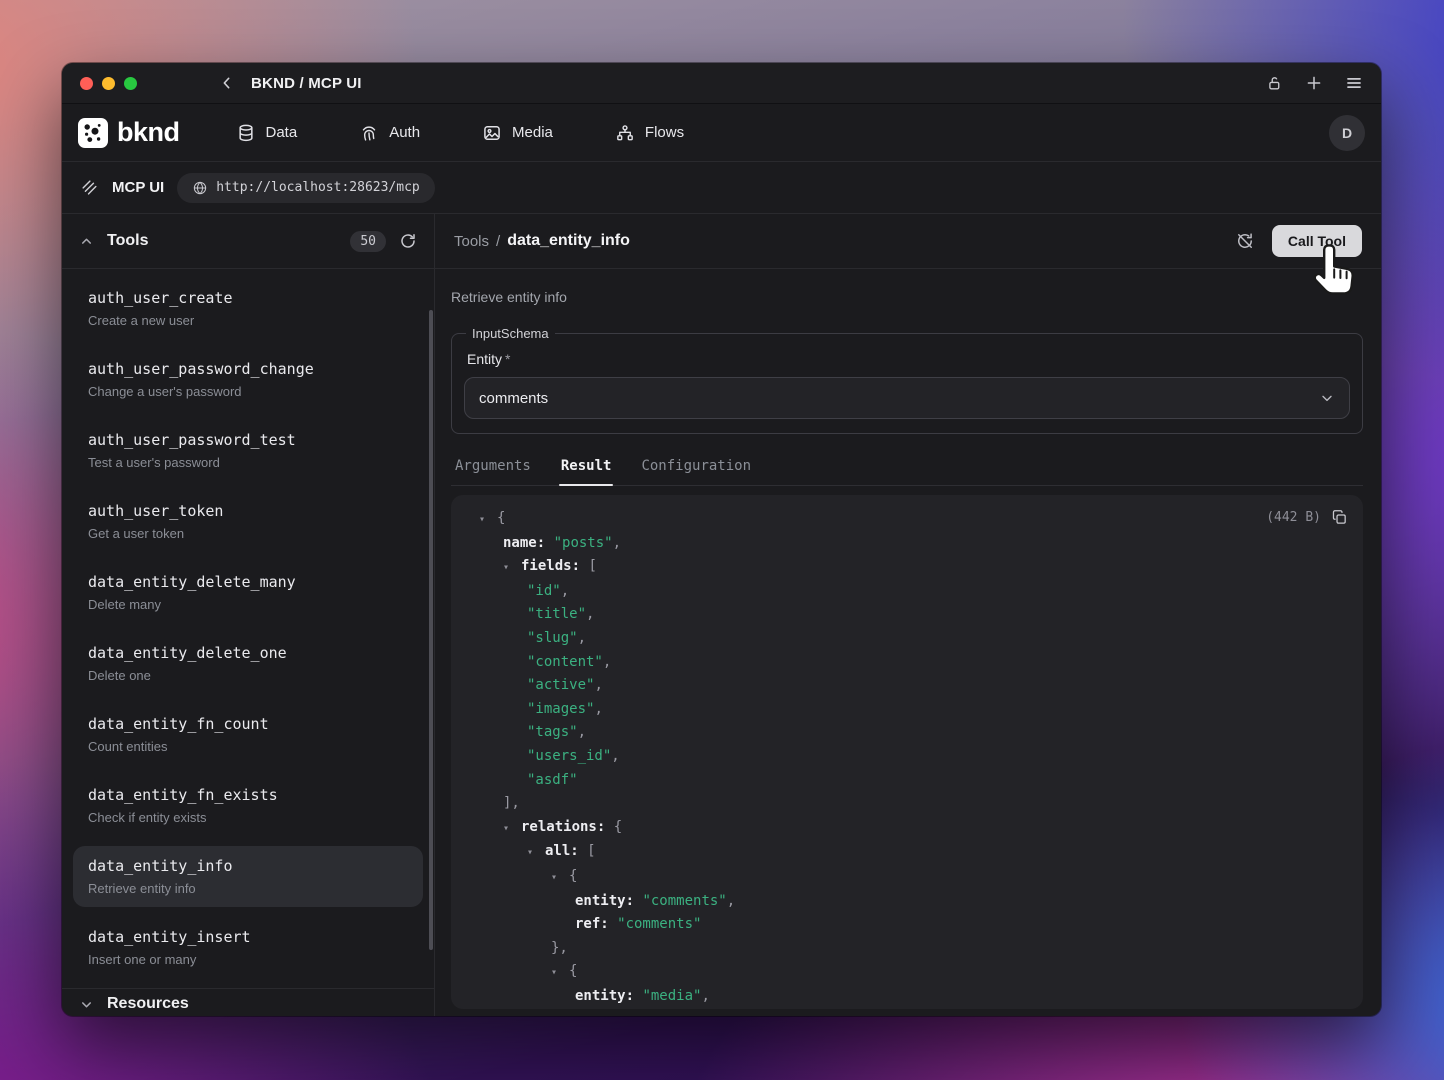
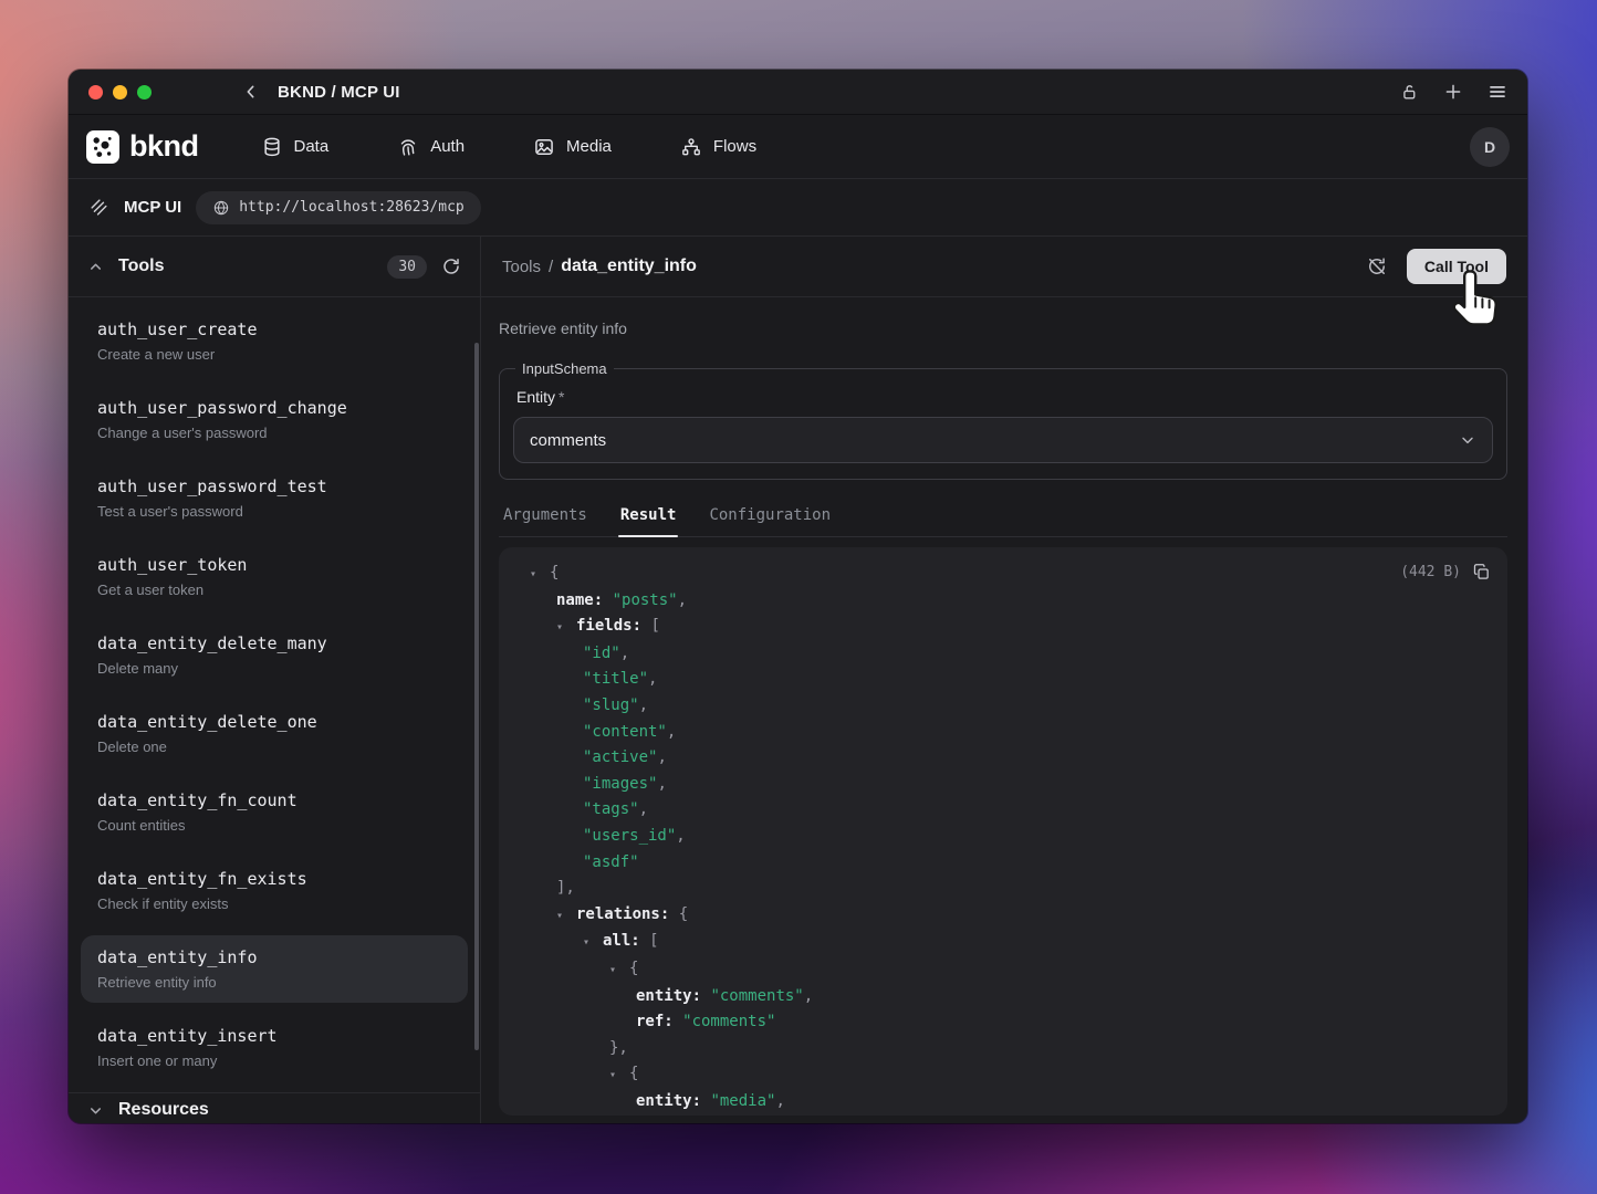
  BKND / MCP UI
  bknd
  Data
  Auth
  Media
  Flows
  D
  MCP UI
  http://localhost:28623/mcp
  Tools
- 50
+ 30
  auth_user_create
  Create a new user
  auth_user_password_change
  Change a user's password
  auth_user_password_test
  Test a user's password
  auth_user_token
  Get a user token
  data_entity_delete_many
  Delete many
  data_entity_delete_one
  Delete one
  data_entity_fn_count
  Count entities
  data_entity_fn_exists
  Check if entity exists
  data_entity_info
  Retrieve entity info
  data_entity_insert
  Insert one or many
  Resources
  Tools
  /
  data_entity_info
  Call Tool
  Retrieve entity info
  InputSchema
  Entity *
  comments
  Arguments
  Result
  Configuration
  (442 B)
  ▾ {
  name: "posts",
  ▾ fields: [
  "id",
  "title",
  "slug",
  "content",
  "active",
  "images",
  "tags",
  "users_id",
  "asdf"
  ],
  ▾ relations: {
  ▾ all: [
  ▾ {
  entity: "comments",
  ref: "comments"
  },
  ▾ {
  entity: "media",
